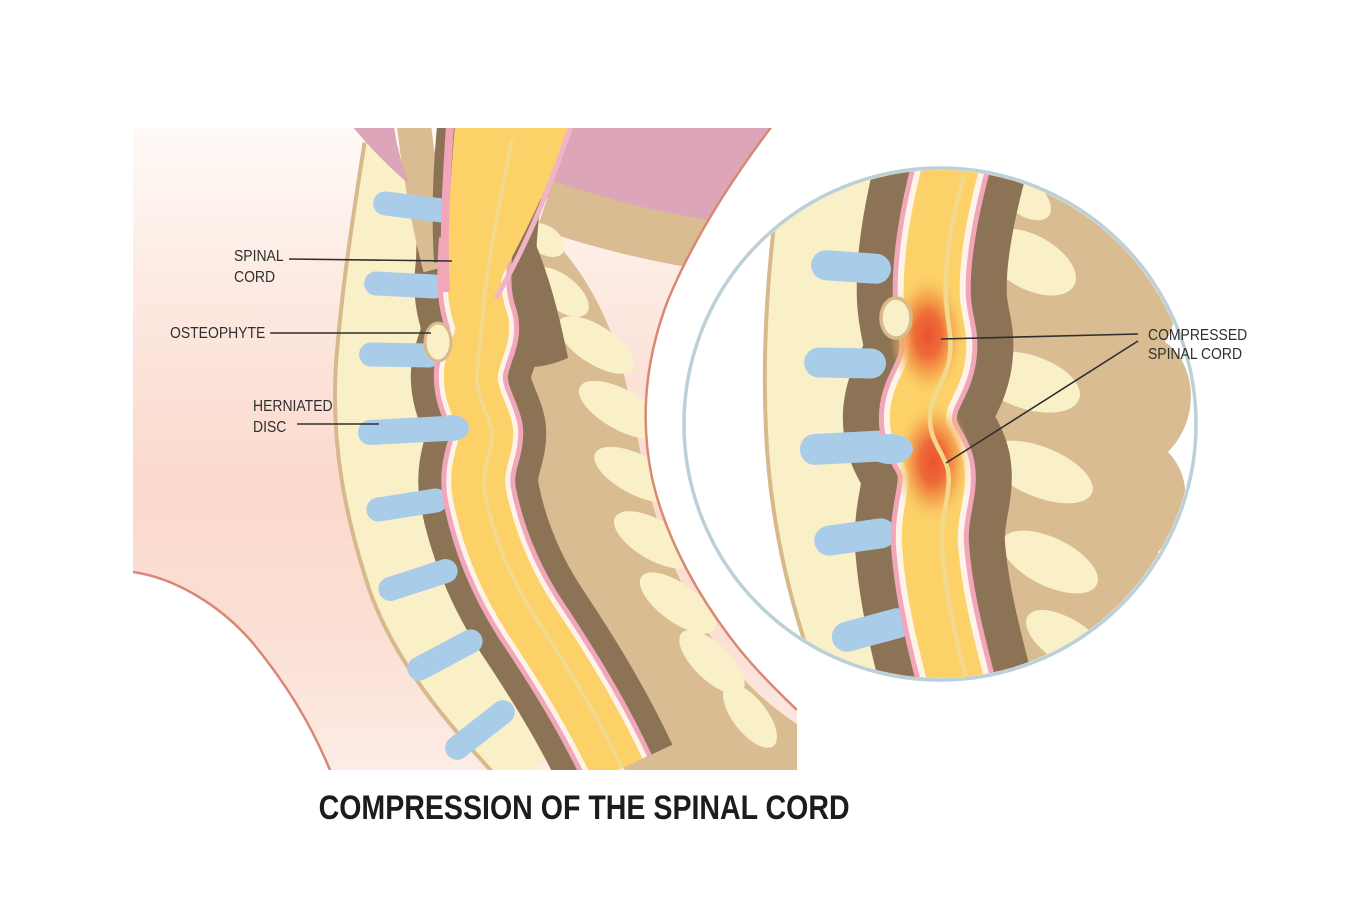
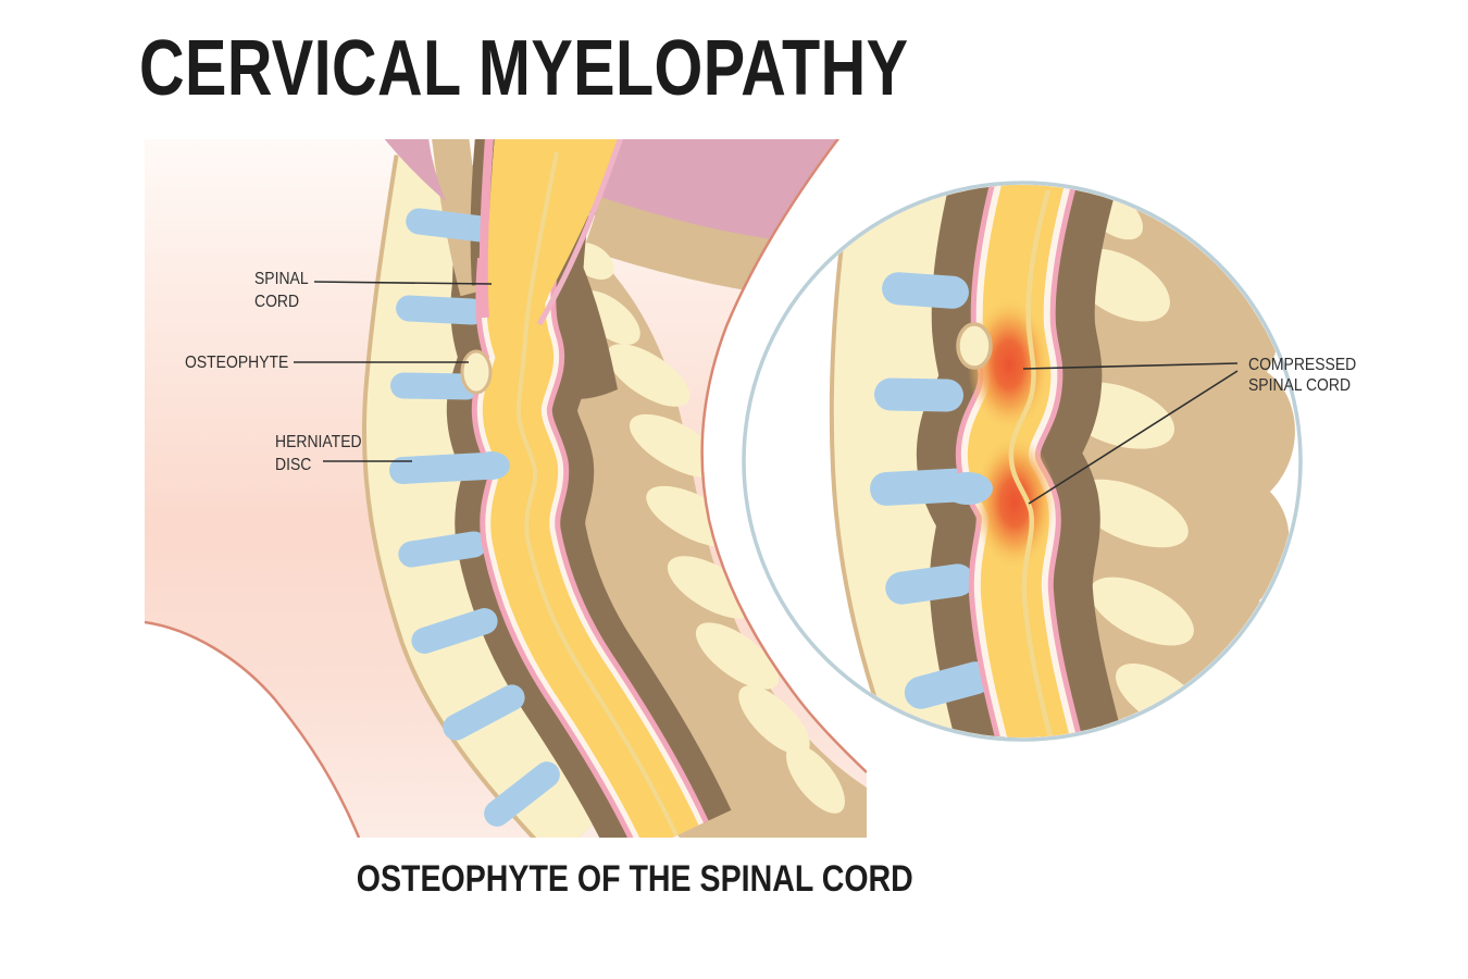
+ CERVICAL MYELOPATHY
  SPINAL
  CORD
  OSTEOPHYTE
  HERNIATED
  DISC
  COMPRESSED
  SPINAL CORD
- COMPRESSION OF THE SPINAL CORD
+ OSTEOPHYTE OF THE SPINAL CORD
